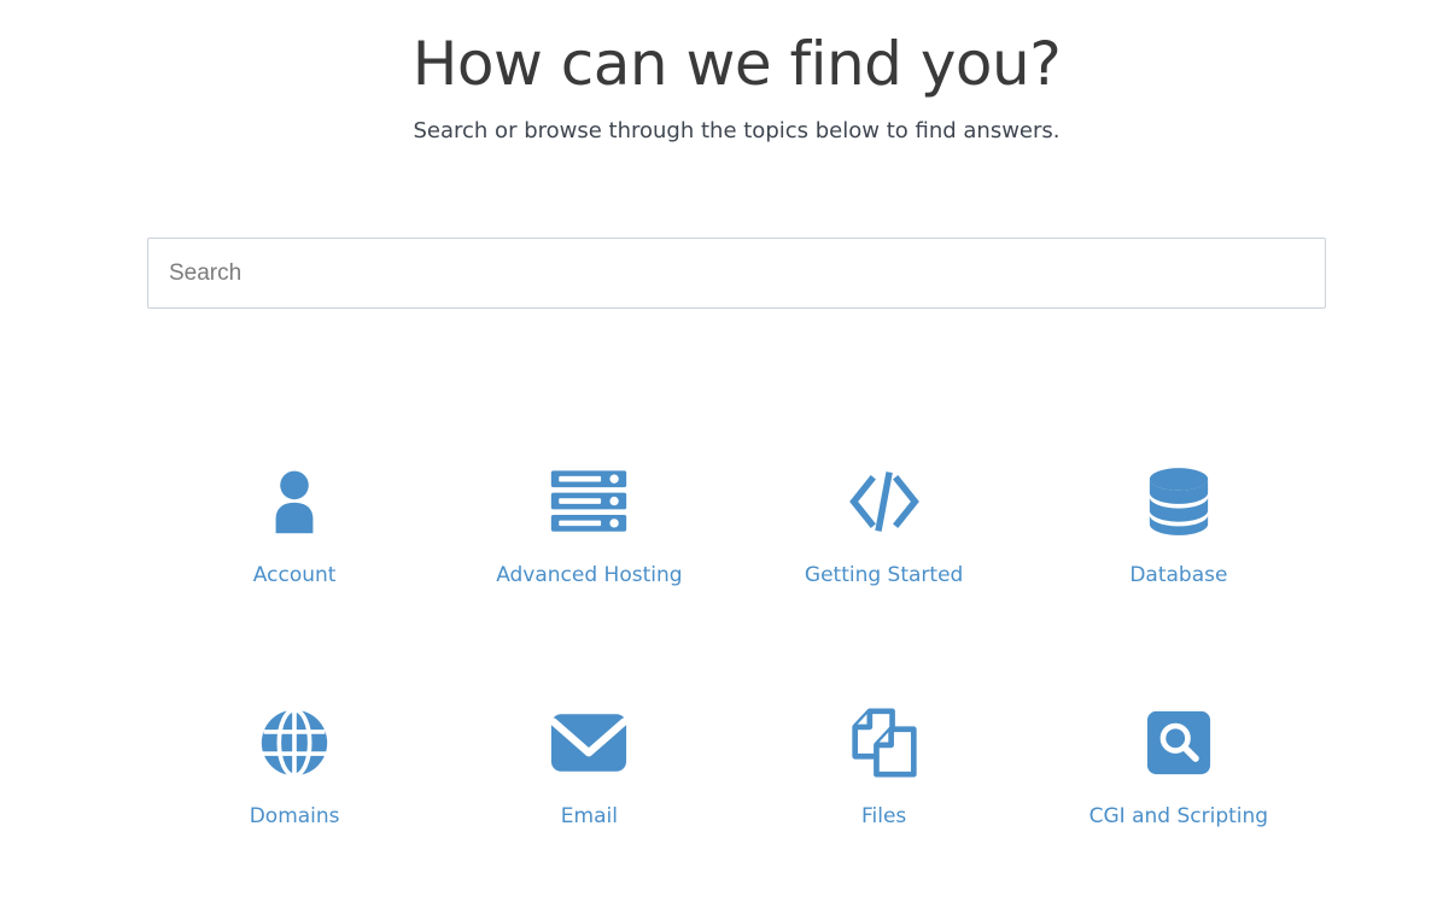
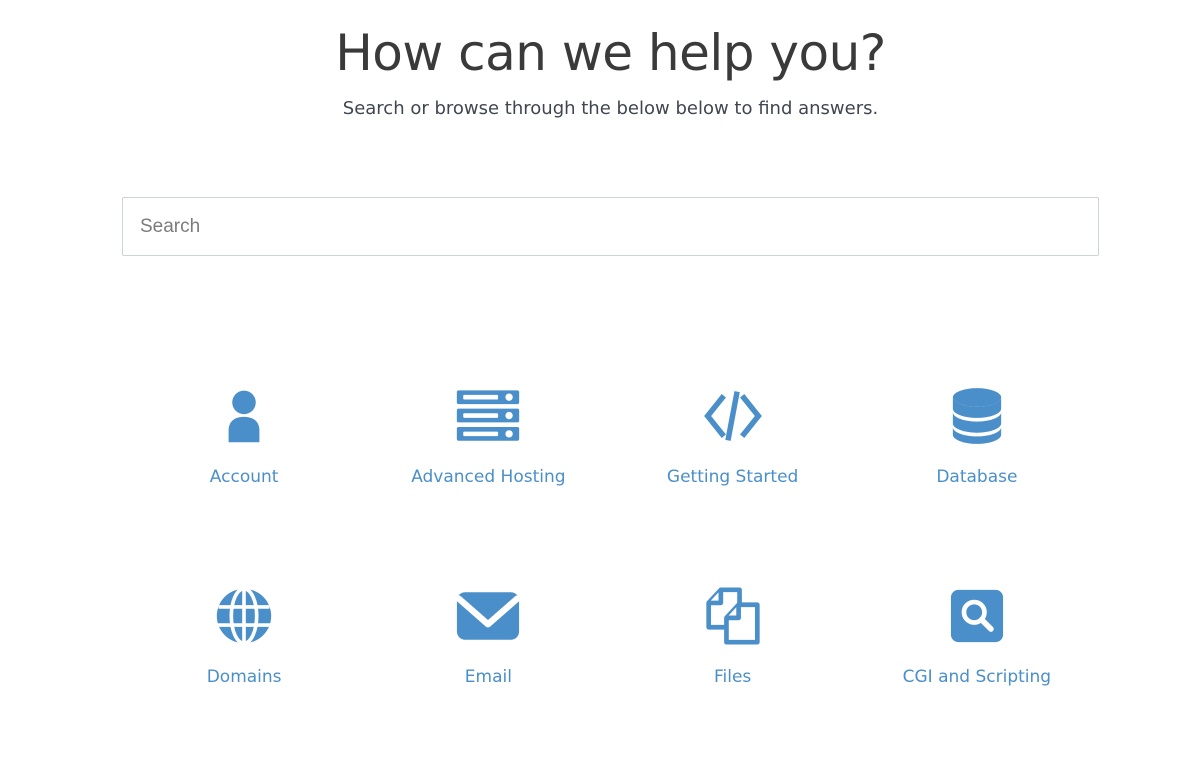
- How can we find you?
+ How can we help you?
- Search or browse through the topics below to find answers.
+ Search or browse through the below below to find answers.
  Search
  Account
  Advanced Hosting
  Getting Started
  Database
  Domains
  Email
  Files
  CGI and Scripting
